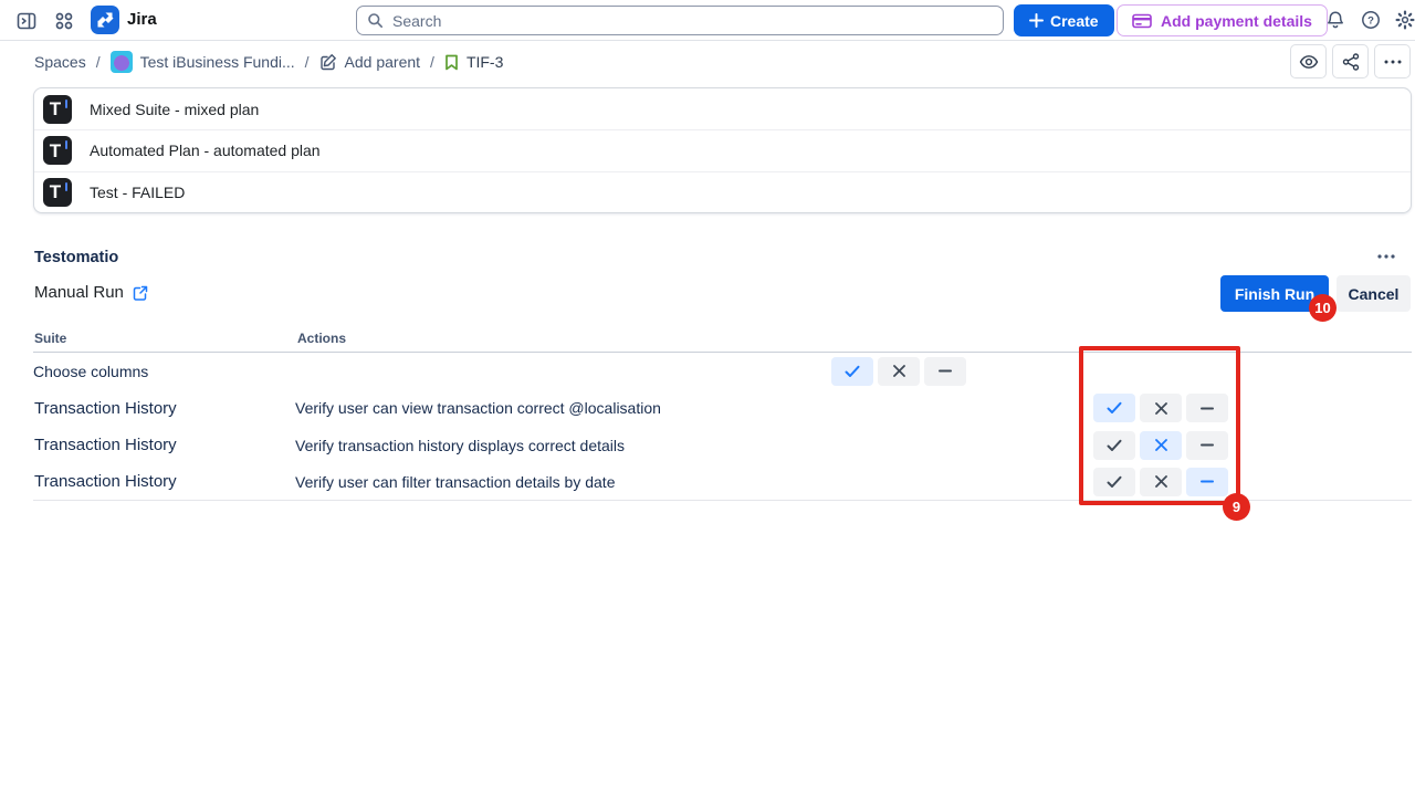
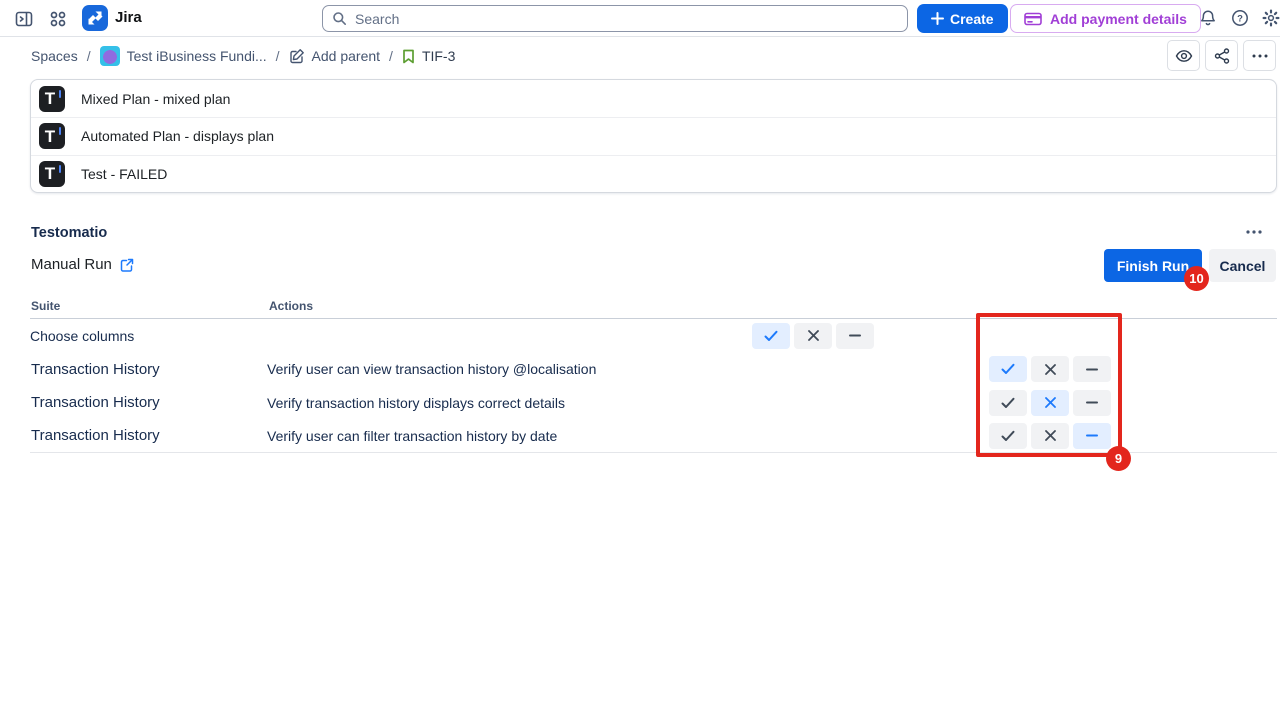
  Jira
  Search
  Create
  Add payment details
  ?
  Spaces
  /
  Test iBusiness Fundi...
  /
  Add parent
  /
  TIF-3
  T
- Mixed Suite - mixed plan
+ Mixed Plan - mixed plan
  T
- Automated Plan - automated plan
+ Automated Plan - displays plan
  T
  Test - FAILED
  Testomatio
  Manual Run
  Finish Run
  10
  Cancel
  Suite
  Actions
  Choose columns
  Transaction History
- Verify user can view transaction correct @localisation
+ Verify user can view transaction history @localisation
  Transaction History
  Verify transaction history displays correct details
  Transaction History
- Verify user can filter transaction details by date
+ Verify user can filter transaction history by date
  9
